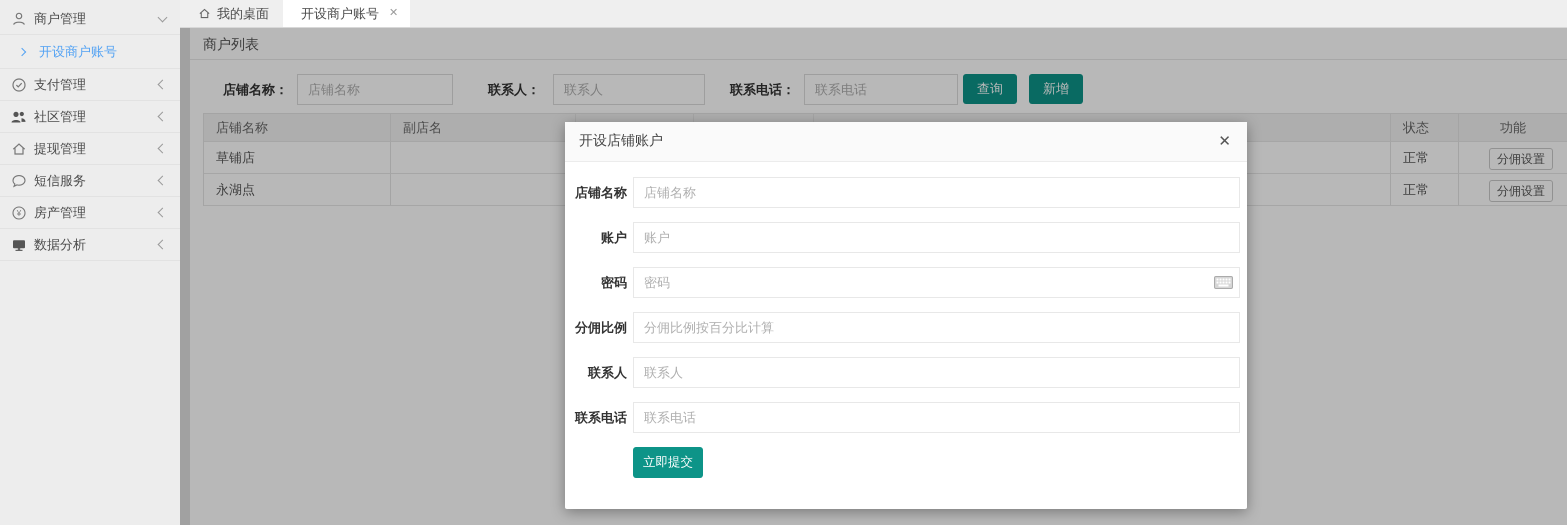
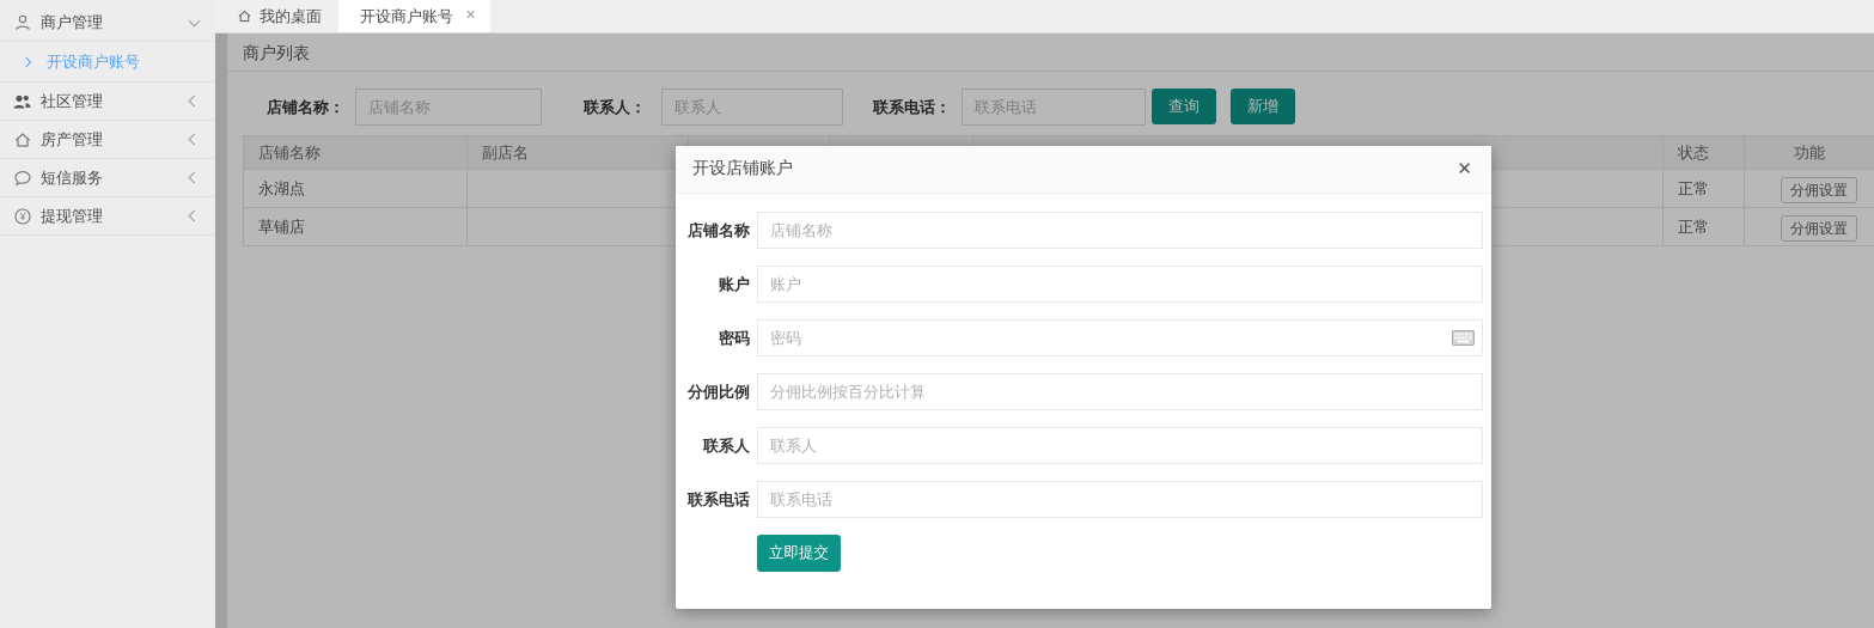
  商户管理
  开设商户账号
- 支付管理
  社区管理
- 提现管理
+ 房产管理
  短信服务
  ¥
- 房产管理
+ 提现管理
- 数据分析
  我的桌面
  开设商户账号
  ✕
  商户列表
  店铺名称：
  店铺名称
  联系人：
  联系人
  联系电话：
  联系电话
  查询
  新增
  店铺名称
  副店名
  状态
  功能
- 草铺店
+ 永湖点
  正常
  分佣设置
- 永湖点
+ 草铺店
  正常
  分佣设置
  开设店铺账户
  ✕
  店铺名称
  店铺名称
  账户
  账户
  密码
  密码
  分佣比例
  分佣比例按百分比计算
  联系人
  联系人
  联系电话
  联系电话
  立即提交
